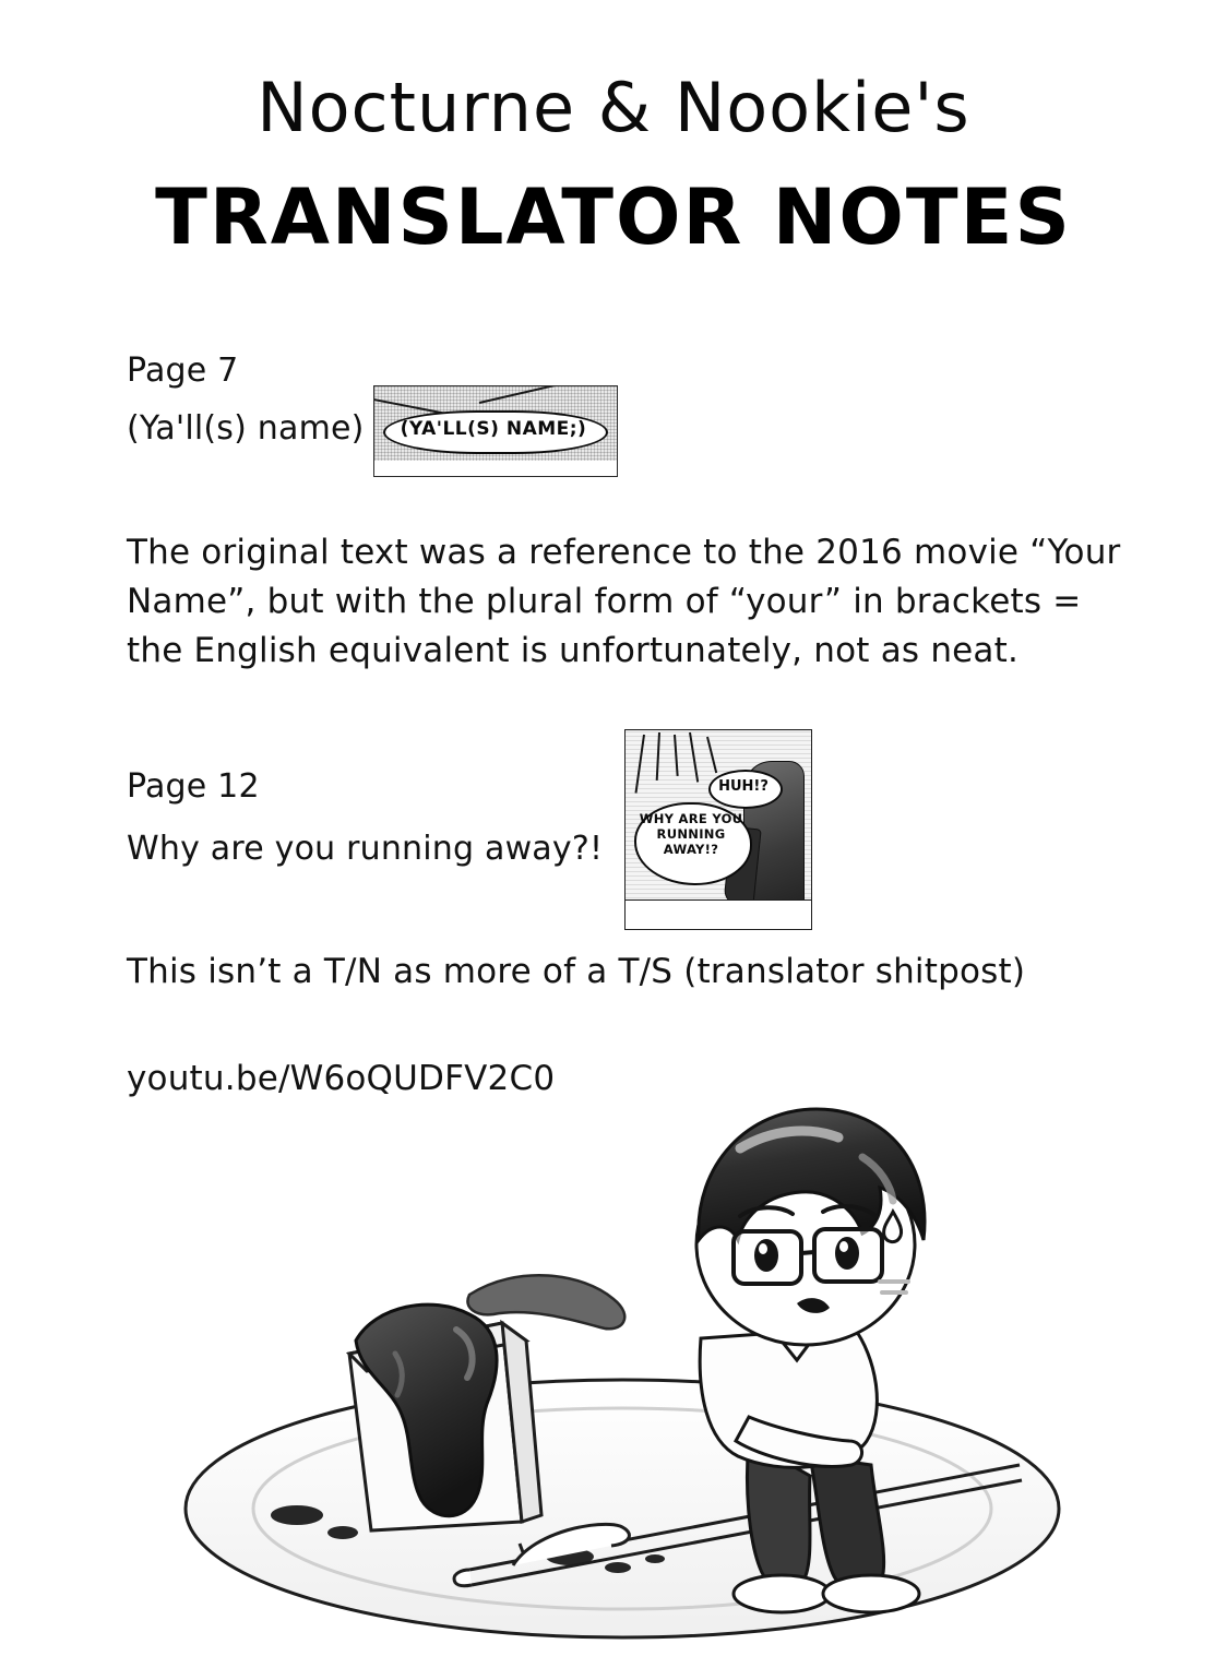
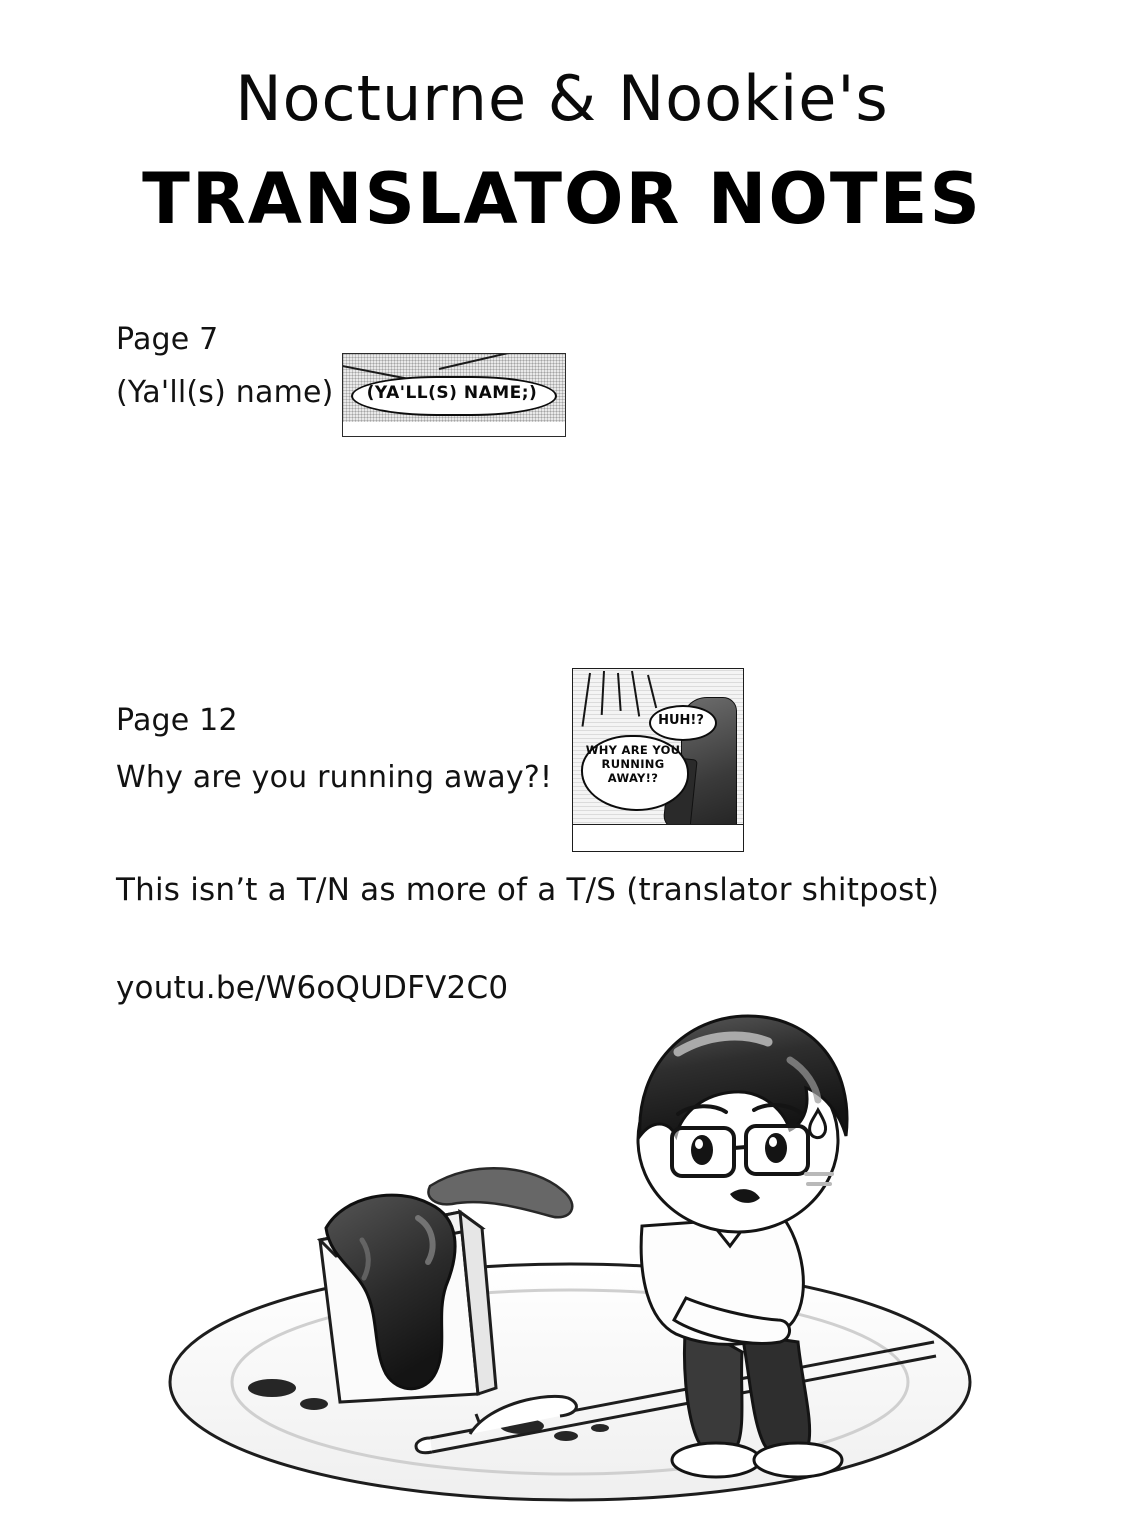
  Nocturne & Nookie's
  TRANSLATOR NOTES
  Page 7
  (Ya'll(s) name)
  (YA'LL(S) NAME;)
- The original text was a reference to the 2016 movie “Your Name”, but with the plural form of “your” in brackets = the English equivalent is unfortunately, not as neat.
  Page 12
  Why are you running away?!
  HUH!?
  WHY ARE YOU RUNNING AWAY!?
  This isn’t a T/N as more of a T/S (translator shitpost)
  youtu.be/W6oQUDFV2C0
